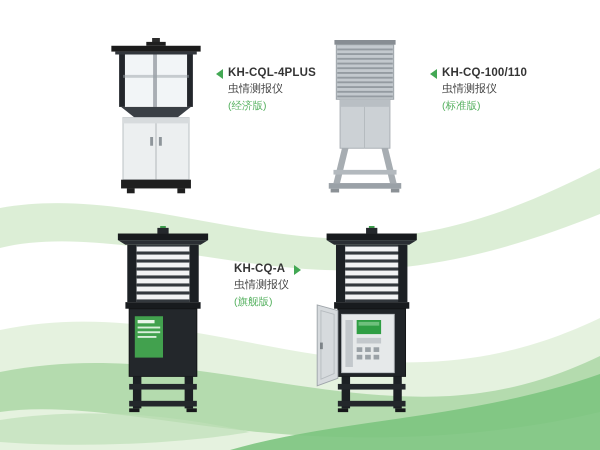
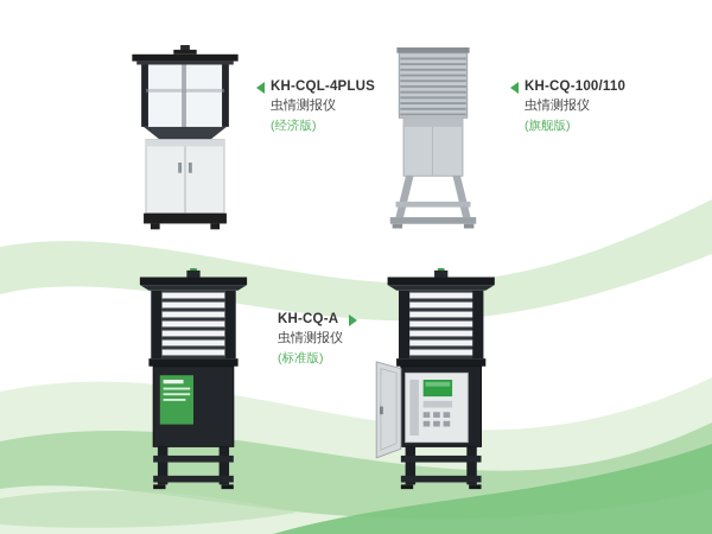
  KH-CQL-4PLUS
  虫情测报仪
  (经济版)
  KH-CQ-100/110
  虫情测报仪
- (标准版)
+ (旗舰版)
  KH-CQ-A
  虫情测报仪
- (旗舰版)
+ (标准版)
